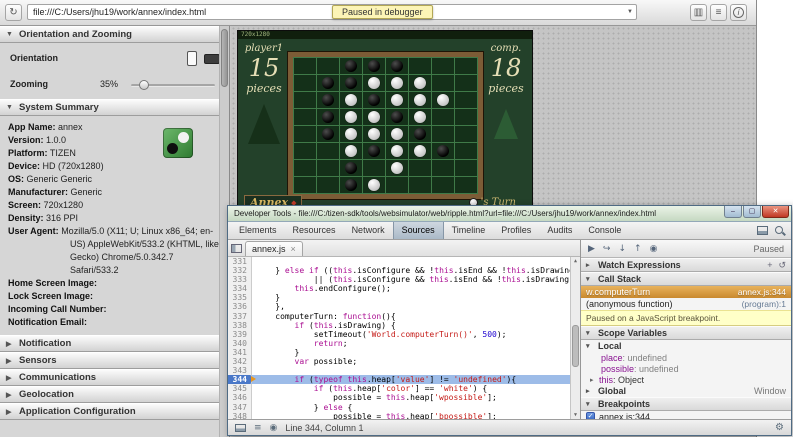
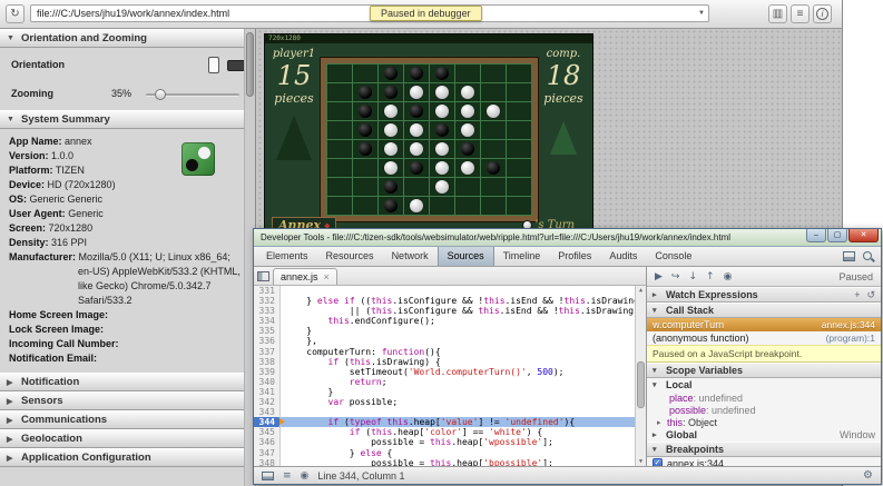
  ↻
  file:///C:/Users/jhu19/work/annex/index.html
  Paused in debugger
  ▥
  ≡
  i
  Orientation and Zooming
  Orientation
  Zooming
  35%
  System Summary
  App Name: annex
  Version: 1.0.0
  Platform: TIZEN
  Device: HD (720x1280)
  OS: Generic Generic
- Manufacturer: Generic
+ User Agent: Generic
  Screen: 720x1280
  Density: 316 PPI
- User Agent: Mozilla/5.0 (X11; U; Linux x86_64; en-US) AppleWebKit/533.2 (KHTML, like Gecko) Chrome/5.0.342.7 Safari/533.2
+ Manufacturer: Mozilla/5.0 (X11; U; Linux x86_64; en-US) AppleWebKit/533.2 (KHTML, like Gecko) Chrome/5.0.342.7 Safari/533.2
  Home Screen Image:
  Lock Screen Image:
  Incoming Call Number:
  Notification Email:
  Notification
  Sensors
  Communications
  Geolocation
  Application Configuration
  player1
  15
  pieces
  comp.
  18
  pieces
  Annex
  ◆
  's Turn
  Developer Tools - file:///C:/tizen-sdk/tools/websimulator/web/ripple.html?url=file:///C:/Users/jhu19/work/annex/index.html
  Elements
  Resources
  Network
  Sources
  Timeline
  Profiles
  Audits
  Console
  annex.js
  ×
  331
  332
  } else if ((this.isConfigure && !this.isEnd && !this.isDrawin
  333
  || (this.isConfigure && this.isEnd && !this.isDrawing
  334
  this.endConfigure();
  335
  }
  336
  },
  337
  computerTurn: function(){
  338
  if (this.isDrawing) {
  339
  setTimeout('World.computerTurn()', 500);
  340
  return;
  341
  }
  342
  var possible;
  343
  344
  if (typeof this.heap['value'] != 'undefined'){
  345
  if (this.heap['color'] == 'white') {
  346
  possible = this.heap['wpossible'];
  347
  } else {
  348
  possible = this.heap['bpossible'];
  ▶
  ↪
  ↓
  ↑
  ◉
  Paused
  Watch Expressions
  +
  ↺
  Call Stack
  w.computerTurn
  annex.js:344
  (anonymous function)
  (program):1
  Paused on a JavaScript breakpoint.
  Scope Variables
  Local
  place
  : undefined
  possible
  : undefined
  this
  : Object
  Global
  Window
  Breakpoints
  annex.js:344
  ≡
  ◉
  Line 344, Column 1
  ⚙
